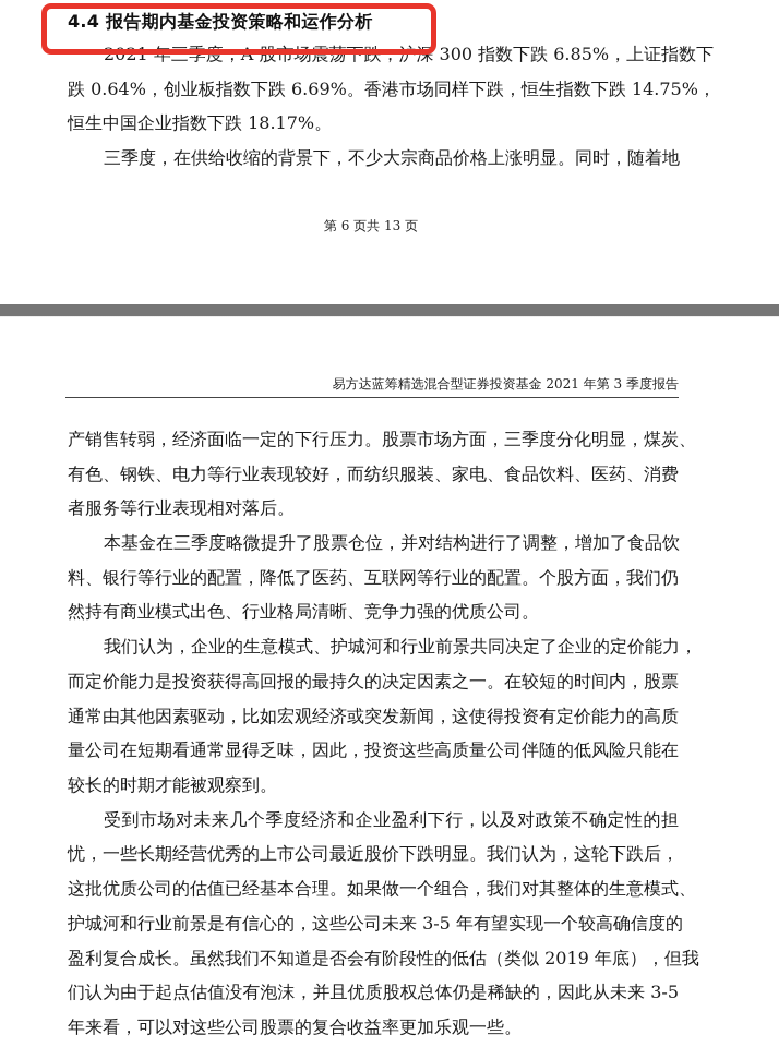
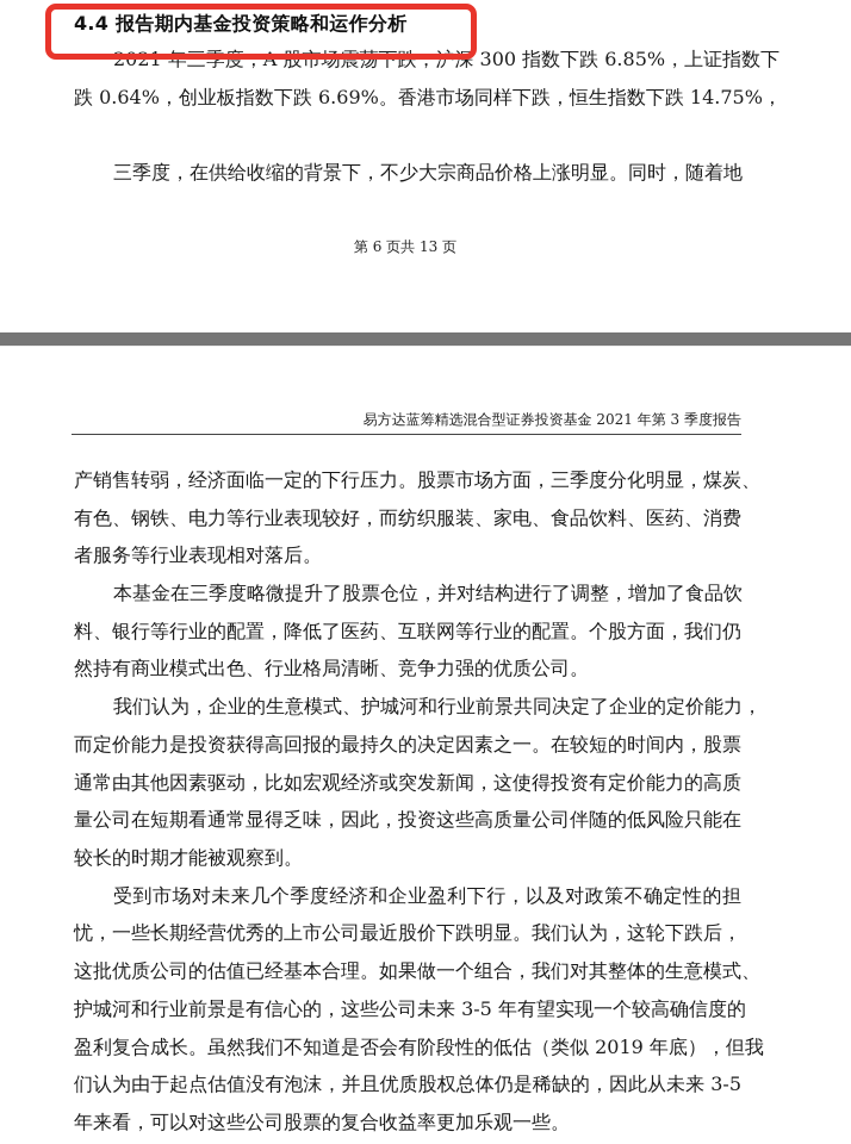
  4.4 报告期内基金投资策略和运作分析
  2021 年三季度，A 股市场震荡下跌，沪深 300 指数下跌 6.85%，上证指数下
  跌 0.64%，创业板指数下跌 6.69%。香港市场同样下跌，恒生指数下跌 14.75%，
- 恒生中国企业指数下跌 18.17%。
  三季度，在供给收缩的背景下，不少大宗商品价格上涨明显。同时，随着地
  第 6 页共 13 页
  易方达蓝筹精选混合型证券投资基金 2021 年第 3 季度报告
  产销售转弱，经济面临一定的下行压力。股票市场方面，三季度分化明显，煤炭、
  有色、钢铁、电力等行业表现较好，而纺织服装、家电、食品饮料、医药、消费
  者服务等行业表现相对落后。
  本基金在三季度略微提升了股票仓位，并对结构进行了调整，增加了食品饮
  料、银行等行业的配置，降低了医药、互联网等行业的配置。个股方面，我们仍
  然持有商业模式出色、行业格局清晰、竞争力强的优质公司。
  我们认为，企业的生意模式、护城河和行业前景共同决定了企业的定价能力，
  而定价能力是投资获得高回报的最持久的决定因素之一。在较短的时间内，股票
  通常由其他因素驱动，比如宏观经济或突发新闻，这使得投资有定价能力的高质
  量公司在短期看通常显得乏味，因此，投资这些高质量公司伴随的低风险只能在
  较长的时期才能被观察到。
  受到市场对未来几个季度经济和企业盈利下行，以及对政策不确定性的担
  忧，一些长期经营优秀的上市公司最近股价下跌明显。我们认为，这轮下跌后，
  这批优质公司的估值已经基本合理。如果做一个组合，我们对其整体的生意模式、
  护城河和行业前景是有信心的，这些公司未来 3-5 年有望实现一个较高确信度的
  盈利复合成长。虽然我们不知道是否会有阶段性的低估（类似 2019 年底），但我
  们认为由于起点估值没有泡沫，并且优质股权总体仍是稀缺的，因此从未来 3-5
  年来看，可以对这些公司股票的复合收益率更加乐观一些。
